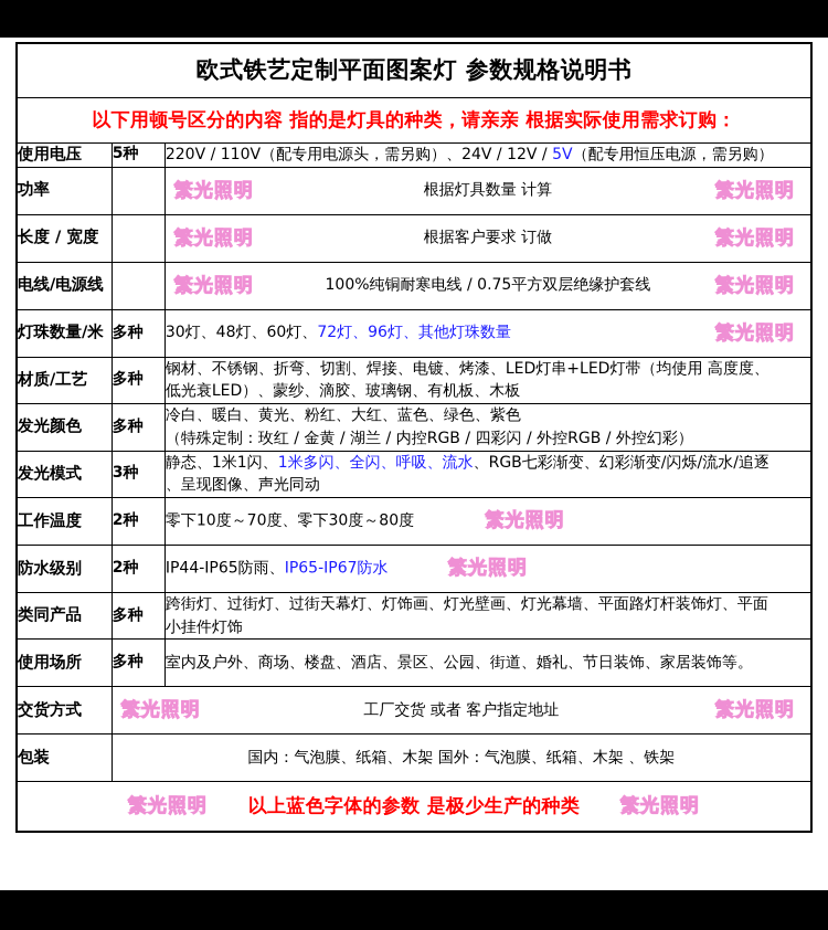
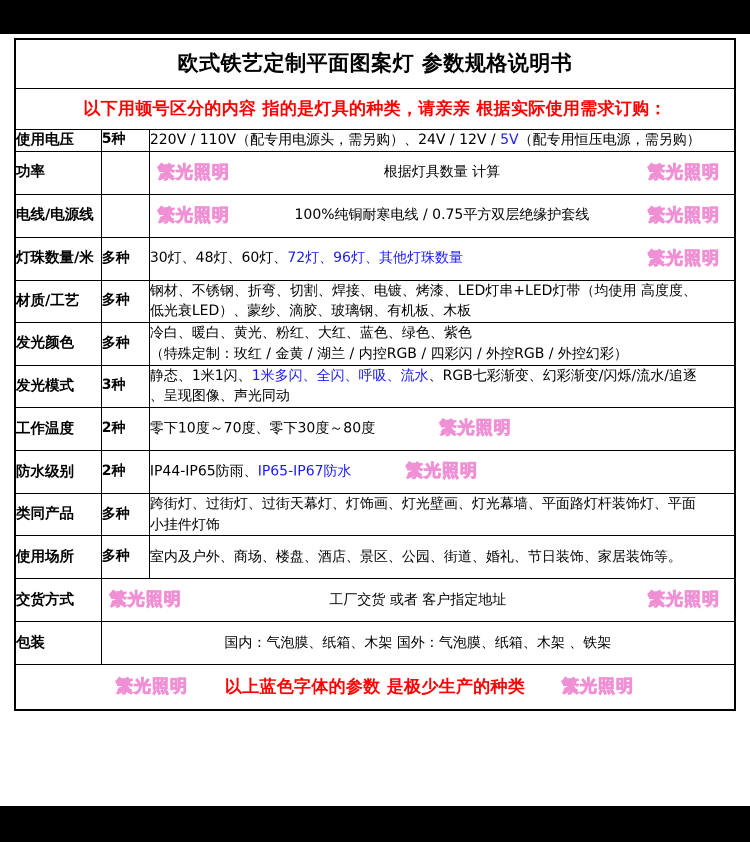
  欧式铁艺定制平面图案灯 参数规格说明书
  以下用顿号区分的内容 指的是灯具的种类，请亲亲 根据实际使用需求订购：
  使用电压	5种	220V / 110V（配专用电源头，需另购）、24V / 12V / 5V（配专用恒压电源，需另购）
  功率		繁光照明 根据灯具数量 计算 繁光照明
- 长度 / 宽度		繁光照明 根据客户要求 订做 繁光照明
  电线/电源线		繁光照明 100%纯铜耐寒电线 / 0.75平方双层绝缘护套线 繁光照明
  灯珠数量/米	多种	30灯、48灯、60灯、72灯、96灯、其他灯珠数量 繁光照明
  材质/工艺	多种	钢材、不锈钢、折弯、切割、焊接、电镀、烤漆、LED灯串+LED灯带（均使用 高度度、 低光衰LED）、蒙纱、滴胶、玻璃钢、有机板、木板
  发光颜色	多种	冷白、暖白、黄光、粉红、大红、蓝色、绿色、紫色 （特殊定制：玫红 / 金黄 / 湖兰 / 内控RGB / 四彩闪 / 外控RGB / 外控幻彩）
  发光模式	3种	静态、1米1闪、1米多闪、全闪、呼吸、流水、RGB七彩渐变、幻彩渐变/闪烁/流水/追逐 、呈现图像、声光同动
  工作温度	2种	零下10度～70度、零下30度～80度 繁光照明
  防水级别	2种	IP44-IP65防雨、IP65-IP67防水 繁光照明
  类同产品	多种	跨街灯、过街灯、过街天幕灯、灯饰画、灯光壁画、灯光幕墙、平面路灯杆装饰灯、平面 小挂件灯饰
  使用场所	多种	室内及户外、商场、楼盘、酒店、景区、公园、街道、婚礼、节日装饰、家居装饰等。
  交货方式	繁光照明 工厂交货 或者 客户指定地址 繁光照明
  包装	国内：气泡膜、纸箱、木架 国外：气泡膜、纸箱、木架 、铁架
  繁光照明 以上蓝色字体的参数 是极少生产的种类 繁光照明
